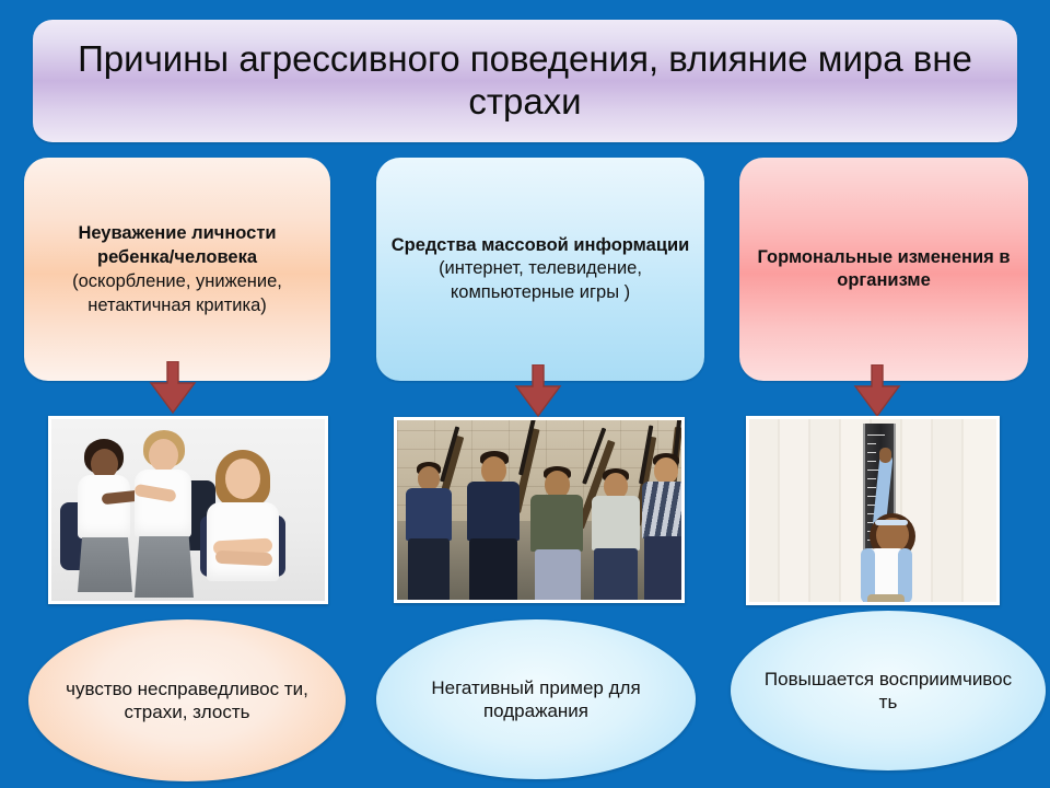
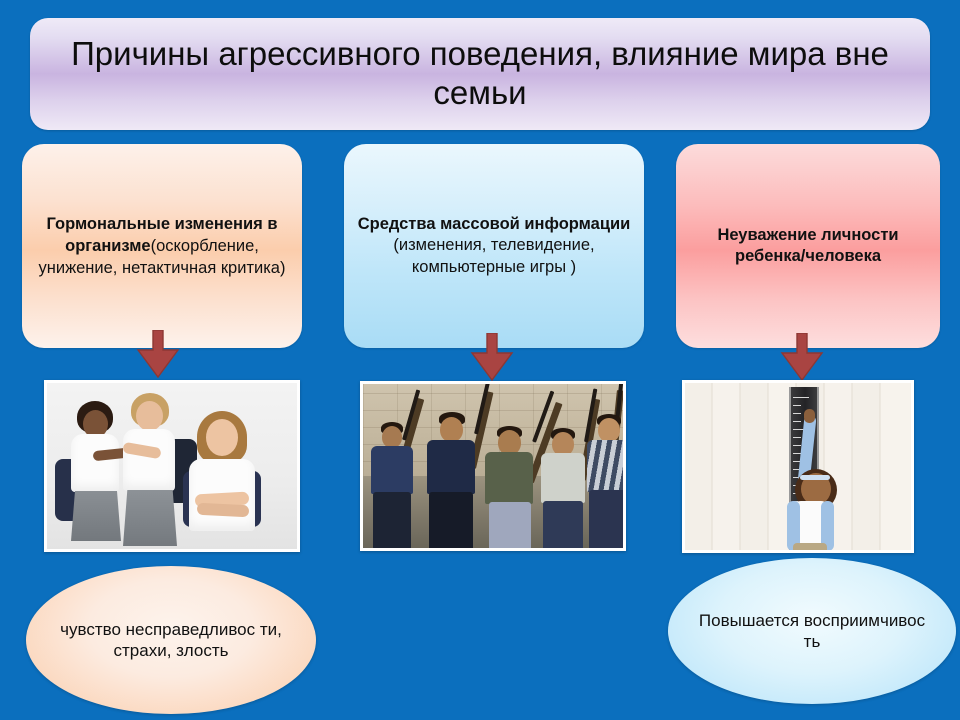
- Причины агрессивного поведения, влияние мира вне страхи
+ Причины агрессивного поведения, влияние мира вне семьи
- Неуважение личности ребенка/человека (оскорбление, унижение, нетактичная критика)
+ Гормональные изменения в организме(оскорбление, унижение, нетактичная критика)
- Средства массовой информации (интернет, телевидение, компьютерные игры )
+ Средства массовой информации (изменения, телевидение, компьютерные игры )
- Гормональные изменения в организме
+ Неуважение личности ребенка/человека
  чувство несправедливос ти, страхи, злость
- Негативный пример для подражания
  Повышается восприимчивос ть
